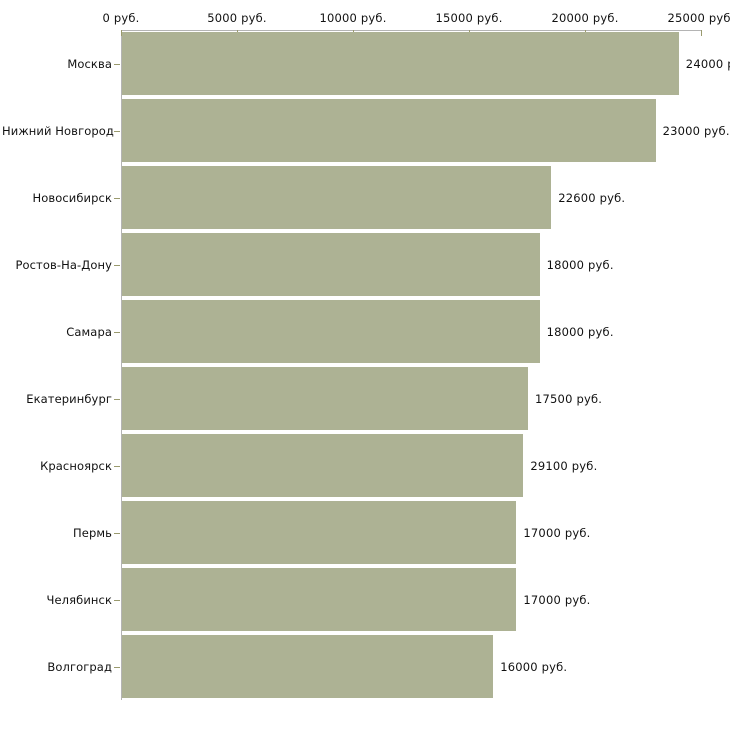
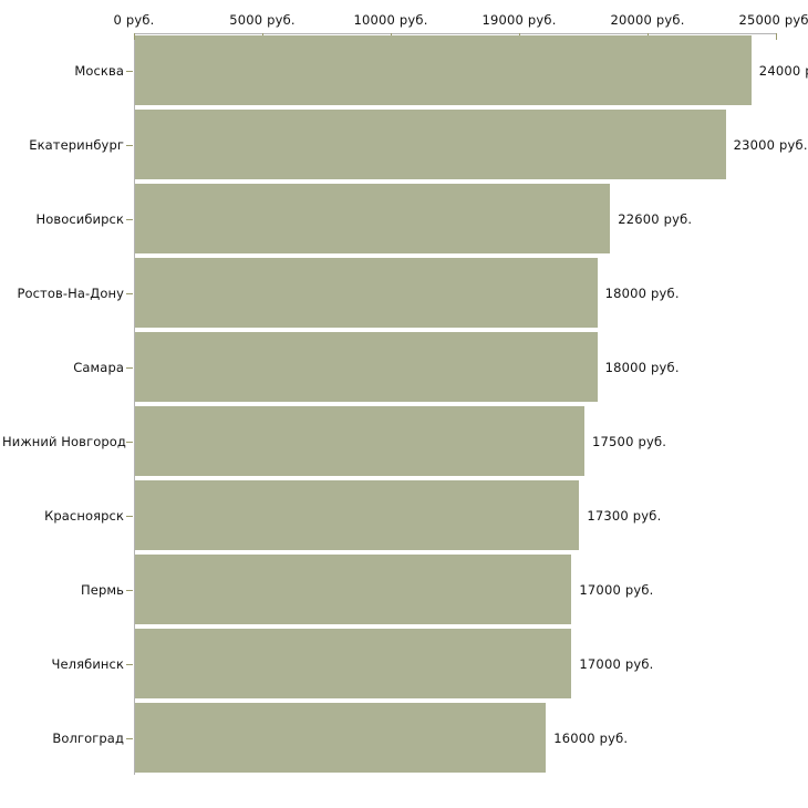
  0 руб.
  5000 руб.
  10000 руб.
- 15000 руб.
+ 19000 руб.
  20000 руб.
  25000 руб
  Москва
- Нижний Новгород
+ Екатеринбург
  Новосибирск
  Ростов-На-Дону
  Самара
- Екатеринбург
+ Нижний Новгород
  Красноярск
  Пермь
  Челябинск
  Волгоград
  23000 руб.
  22600 руб.
  18000 руб.
  18000 руб.
  17500 руб.
- 29100 руб.
+ 17300 руб.
  17000 руб.
  17000 руб.
  16000 руб.
